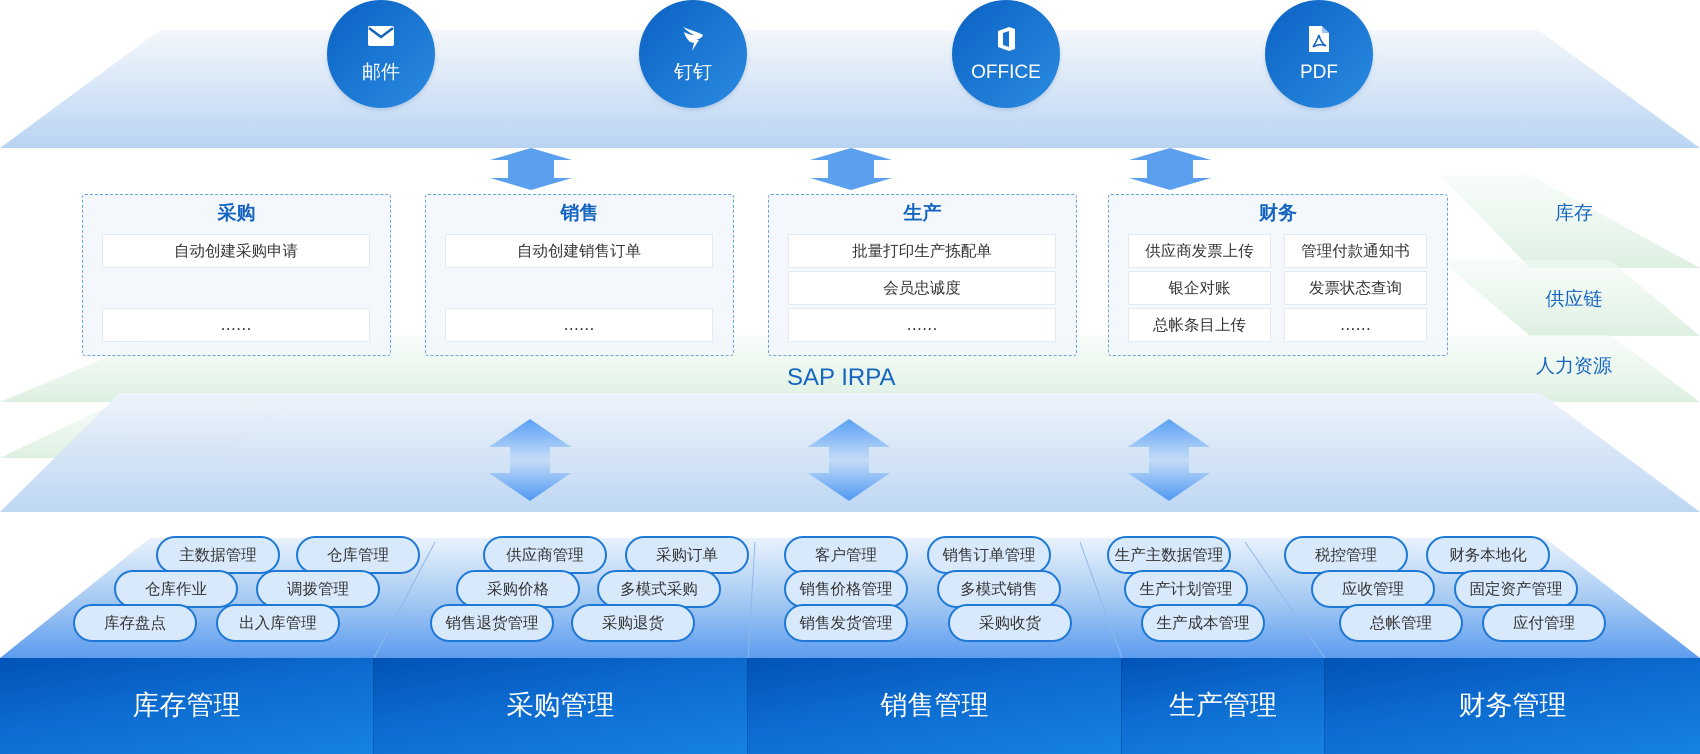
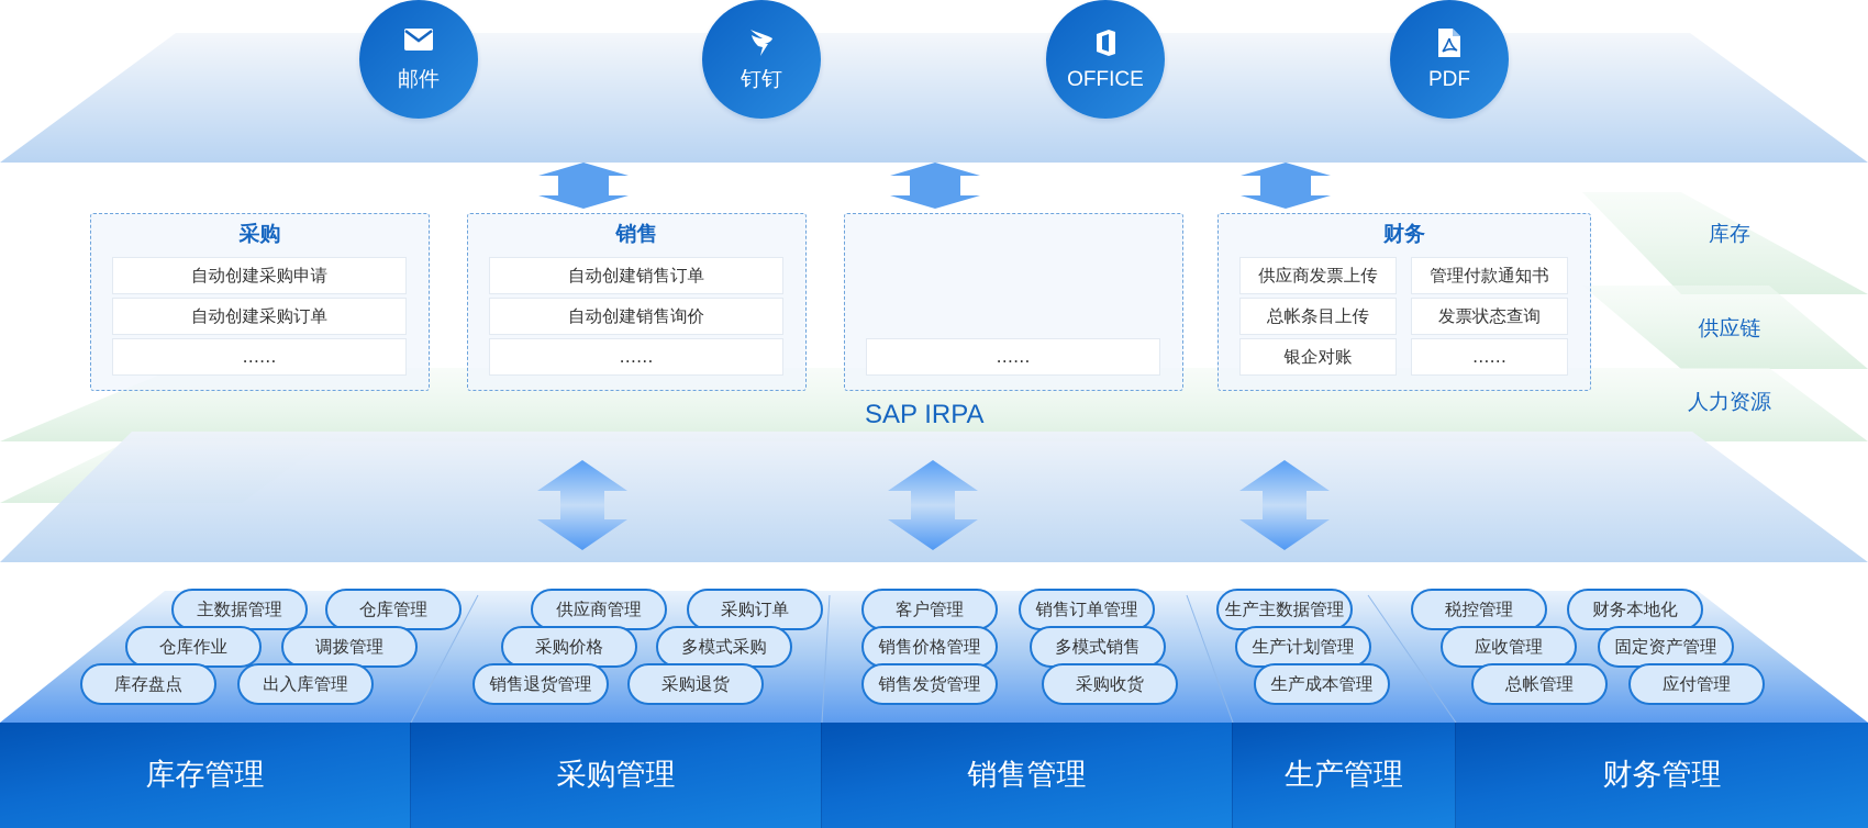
  邮件
  钉钉
  OFFICE
  PDF
  采购
  自动创建采购申请
+ 自动创建采购订单
  ……
  销售
  自动创建销售订单
+ 自动创建销售询价
  ……
- 生产
- 批量打印生产拣配单
- 会员忠诚度
  ……
  财务
  供应商发票上传
  管理付款通知书
- 银企对账
+ 总帐条目上传
  发票状态查询
- 总帐条目上传
+ 银企对账
  ……
  库存
  供应链
  人力资源
  SAP IRPA
  主数据管理
  仓库管理
  仓库作业
  调拨管理
  库存盘点
  出入库管理
  供应商管理
  采购订单
  采购价格
  多模式采购
  销售退货管理
  采购退货
  客户管理
  销售订单管理
  销售价格管理
  多模式销售
  销售发货管理
  采购收货
  生产主数据管理
  生产计划管理
  生产成本管理
  税控管理
  财务本地化
  应收管理
  固定资产管理
  总帐管理
  应付管理
  库存管理
  采购管理
  销售管理
  生产管理
  财务管理
